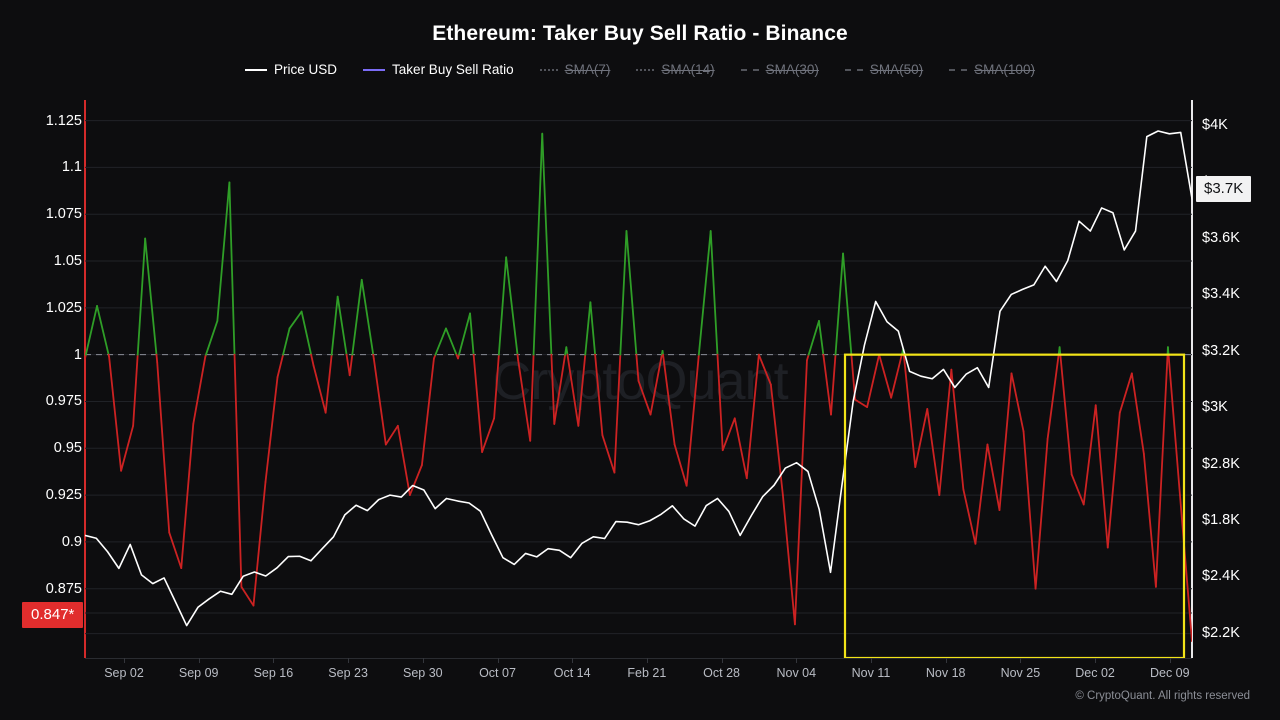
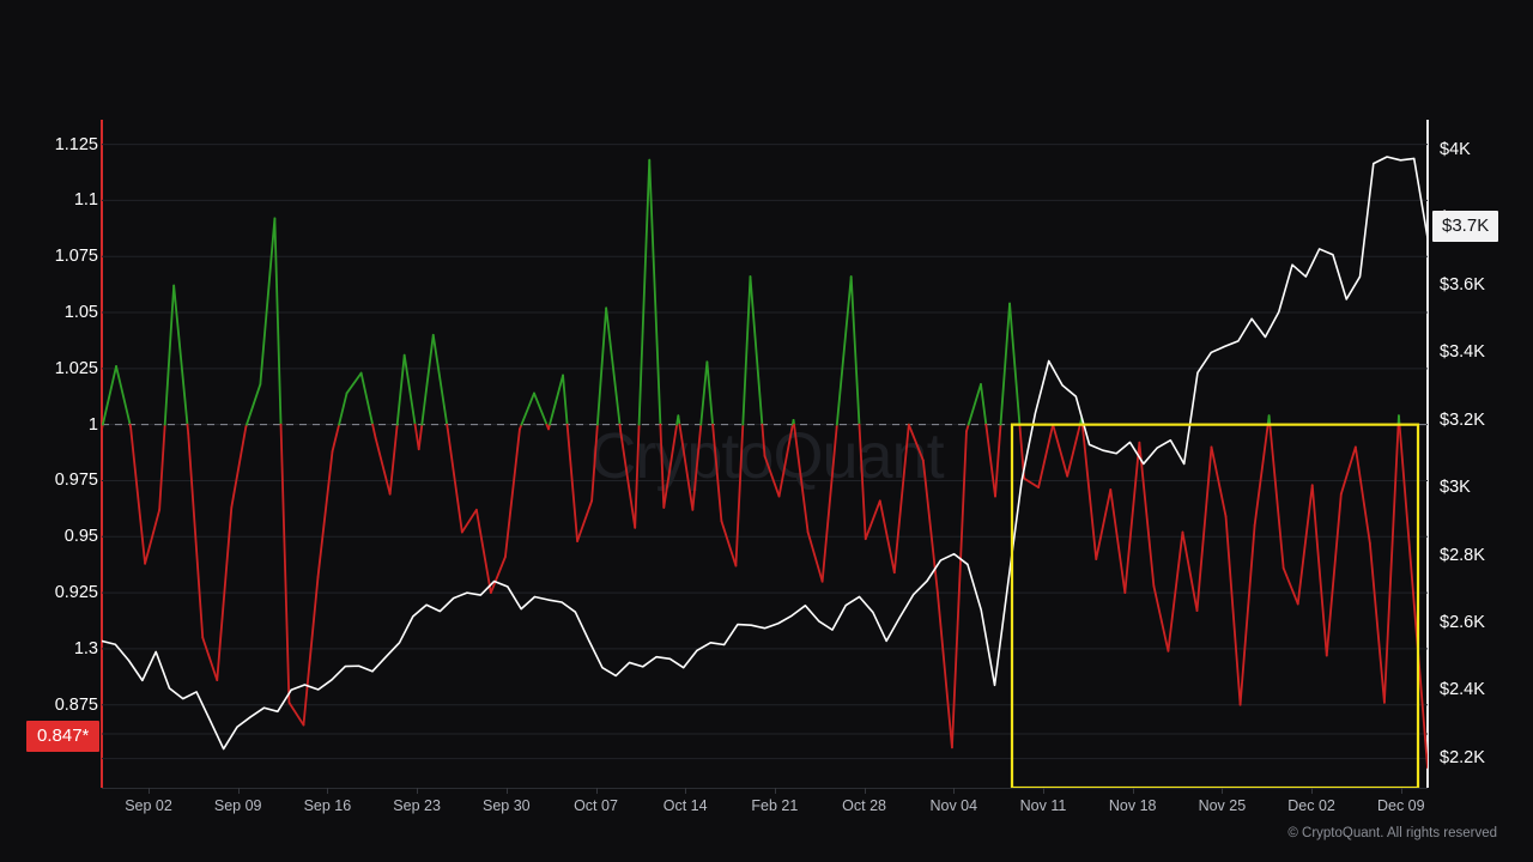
- Ethereum: Taker Buy Sell Ratio - Binance
- Price USD
- Taker Buy Sell Ratio
- SMA(7)
- SMA(14)
- SMA(30)
- SMA(50)
- SMA(100)
  Crptouant
  1.125
  1.1
  1.075
  1.05
  1.025
  1
  0.975
  0.95
  0.925
- 0.9
+ 1.3
  0.875
  $4K
  $3.6K
  $3.4K
  $3.2K
  $3K
  $2.8K
- $1.8K
+ $2.6K
  $2.4K
  $2.2K
  Sep 02
  Sep 09
  Sep 16
  Sep 23
  Sep 30
  Oct 07
  Oct 14
  Feb 21
  Oct 28
  Nov 04
  Nov 11
  Nov 18
  Nov 25
  Dec 02
  Dec 09
  0.847*
  $3.7K
  © CryptoQuant. All rights reserved
